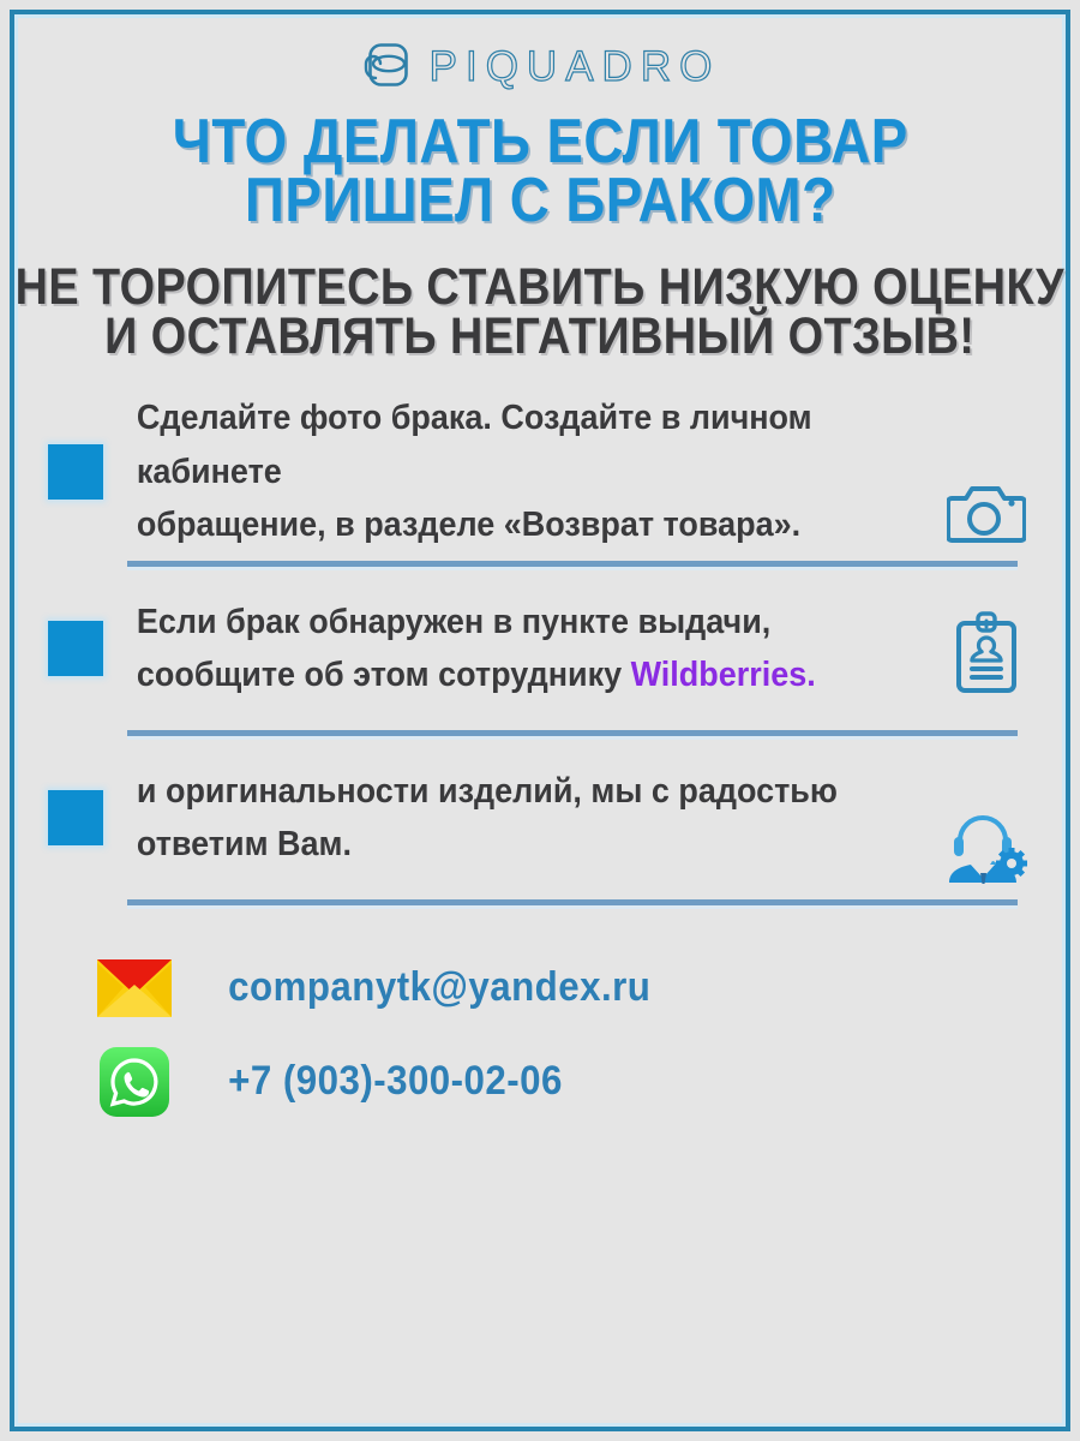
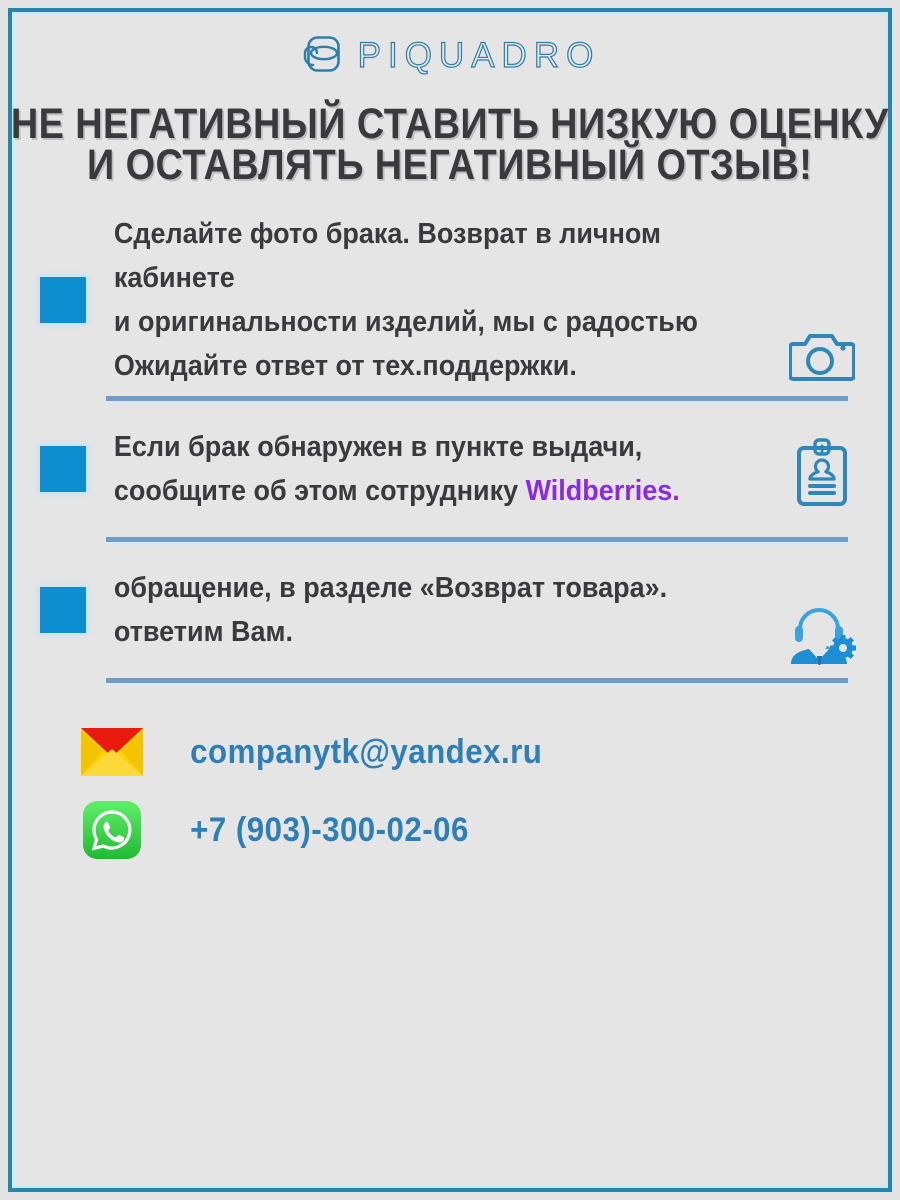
  PIQUADRO
- ЧТО ДЕЛАТЬ ЕСЛИ ТОВАР
- ПРИШЕЛ С БРАКОМ?
- НЕ ТОРОПИТЕСЬ СТАВИТЬ НИЗКУЮ ОЦЕНКУ
+ НЕ НЕГАТИВНЫЙ СТАВИТЬ НИЗКУЮ ОЦЕНКУ
  И ОСТАВЛЯТЬ НЕГАТИВНЫЙ ОТЗЫВ!
- Сделайте фото брака. Создайте в личном кабинете
+ Сделайте фото брака. Возврат в личном кабинете
- обращение, в разделе «Возврат товара».
+ и оригинальности изделий, мы с радостью
+ Ожидайте ответ от тех.поддержки.
  Если брак обнаружен в пункте выдачи,
  сообщите об этом сотруднику Wildberries.
- и оригинальности изделий, мы с радостью
+ обращение, в разделе «Возврат товара».
  ответим Вам.
  companytk@yandex.ru
  +7 (903)-300-02-06
